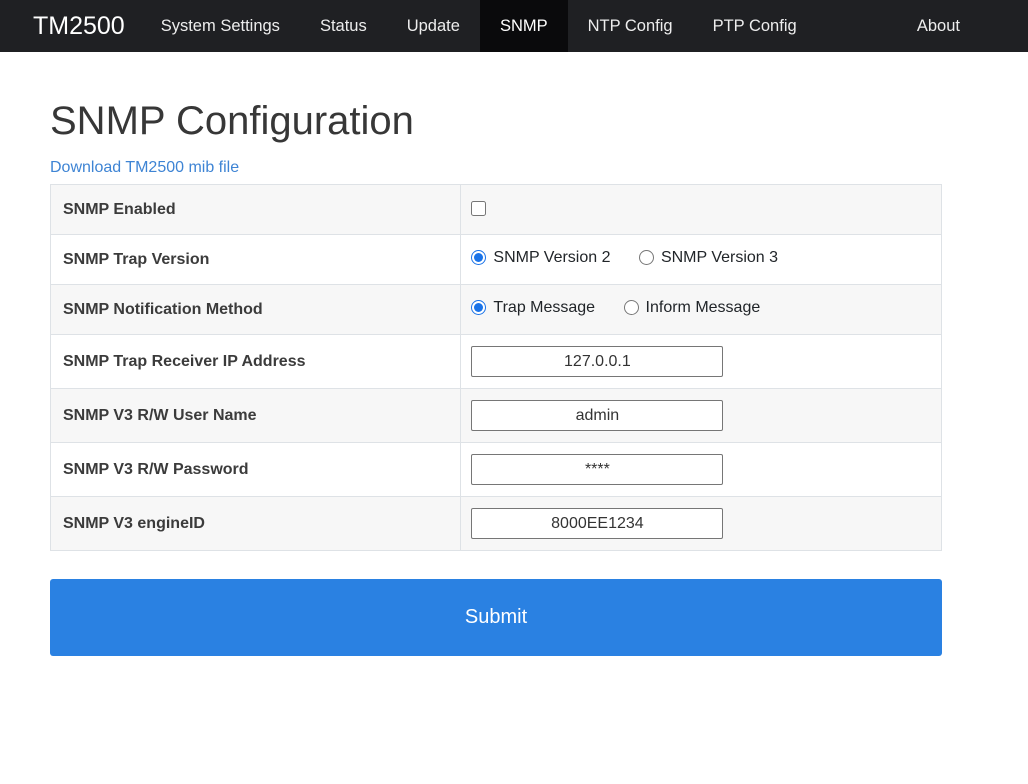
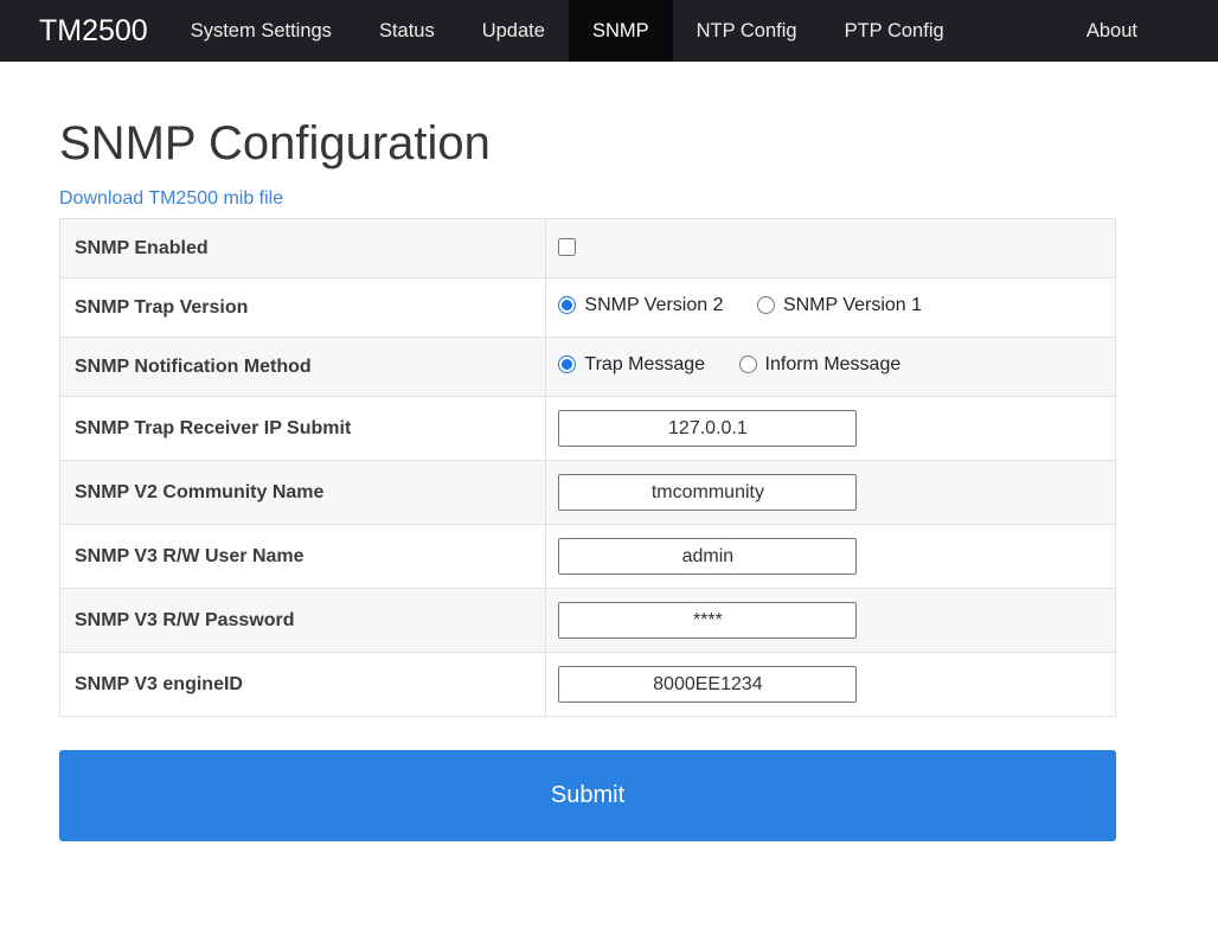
  TM2500
  System Settings
  Status
  Update
  SNMP
  NTP Config
  PTP Config
  About
  SNMP Configuration
  Download TM2500 mib file
  SNMP Enabled
- SNMP Trap Version	SNMP Version 2 SNMP Version 3
+ SNMP Trap Version	SNMP Version 2 SNMP Version 1
  SNMP Notification Method	Trap Message Inform Message
- SNMP Trap Receiver IP Address	127.0.0.1
+ SNMP Trap Receiver IP Submit	127.0.0.1
+ SNMP V2 Community Name	tmcommunity
  SNMP V3 R/W User Name	admin
  SNMP V3 R/W Password	****
  SNMP V3 engineID	8000EE1234
  Submit
